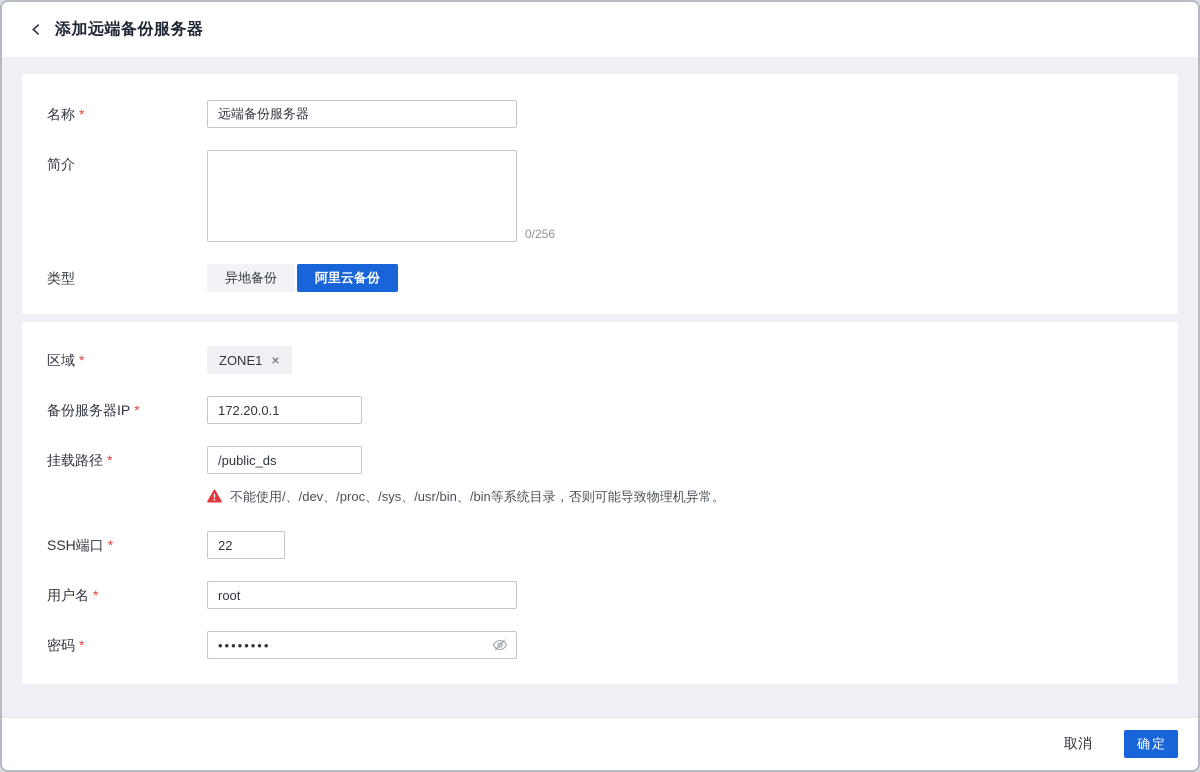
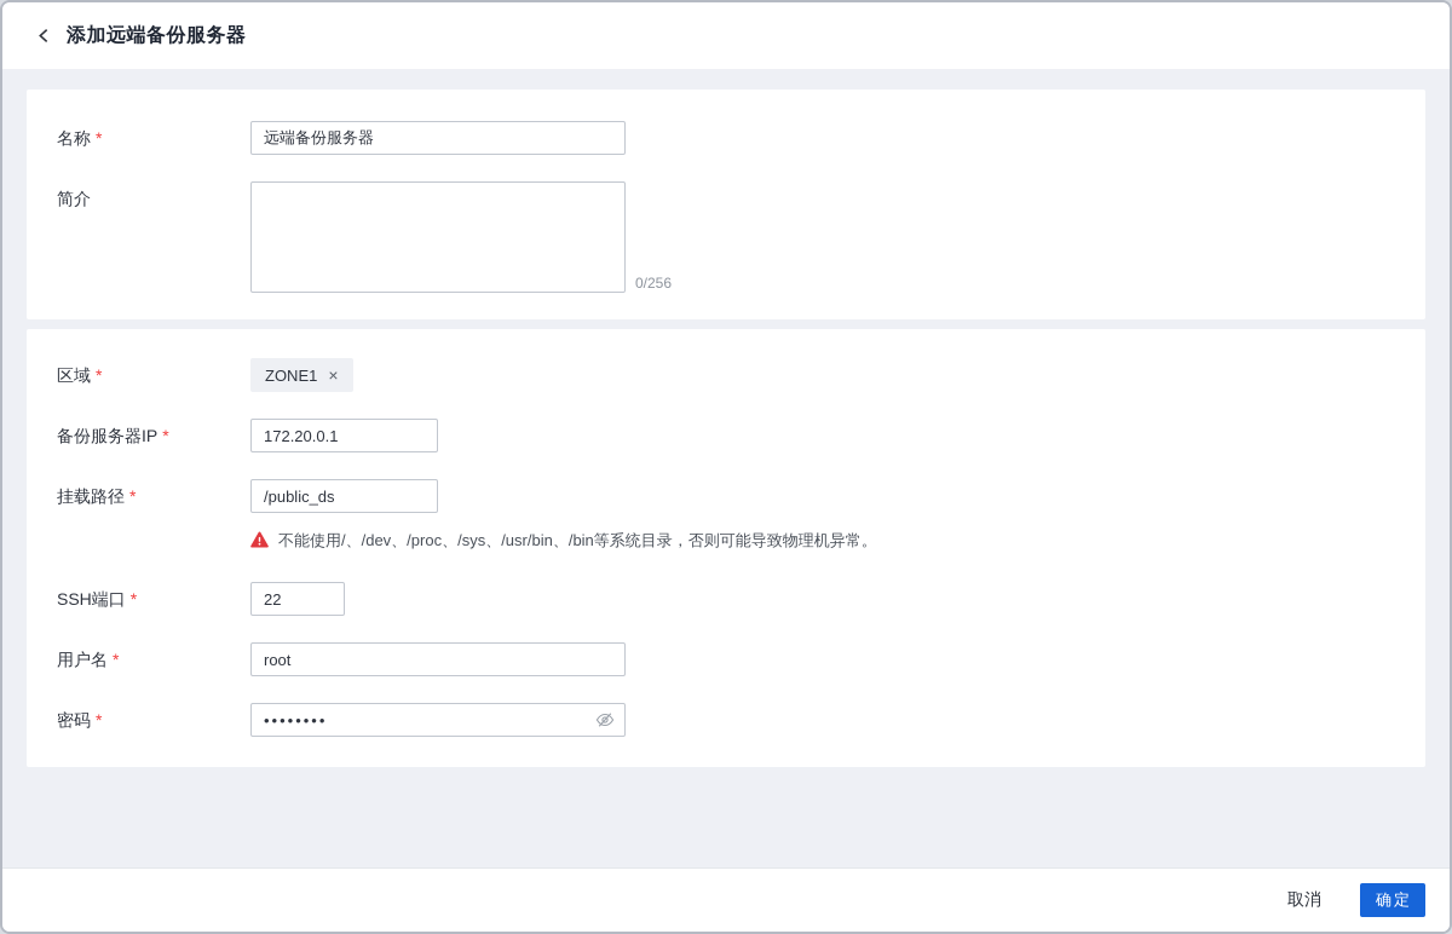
  添加远端备份服务器
  名称 *
  远端备份服务器
  简介
  0/256
- 类型
- 异地备份
- 阿里云备份
  区域 *
  ZONE1
  ×
  备份服务器IP *
  172.20.0.1
  挂载路径 *
  /public_ds
  不能使用/、/dev、/proc、/sys、/usr/bin、/bin等系统目录，否则可能导致物理机异常。
  SSH端口 *
  22
  用户名 *
  root
  密码 *
  ••••••••
  取消
  确定
